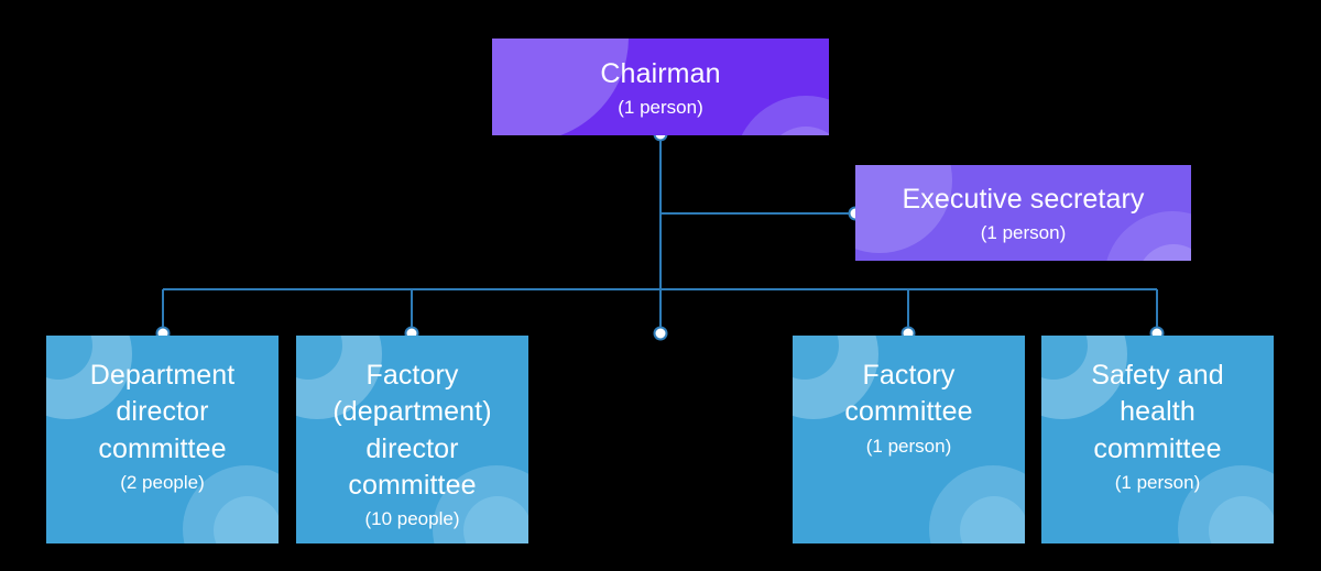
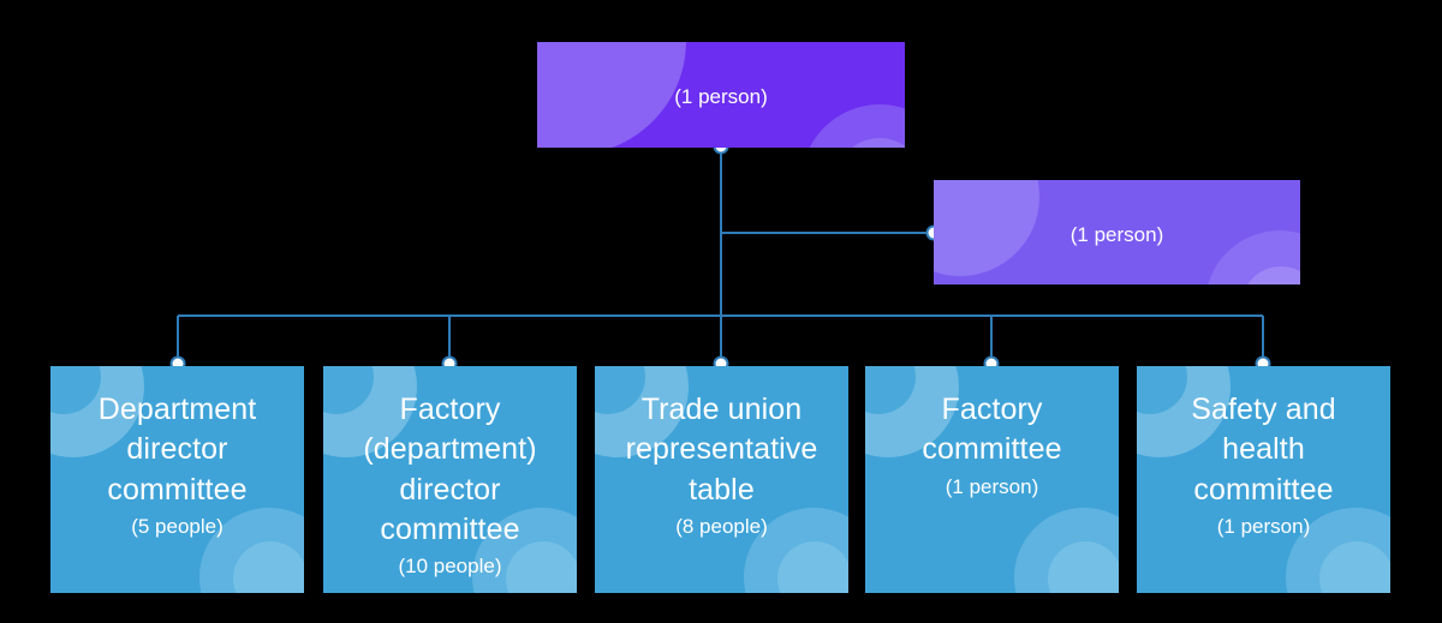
- Chairman
  (1 person)
- Executive secretary
  (1 person)
  Department
  director
  committee
- (2 people)
+ (5 people)
  Factory
  (department)
  director
  committee
  (10 people)
+ Trade union
+ representative
+ table
+ (8 people)
  Factory
  committee
  (1 person)
  Safety and
  health
  committee
  (1 person)
